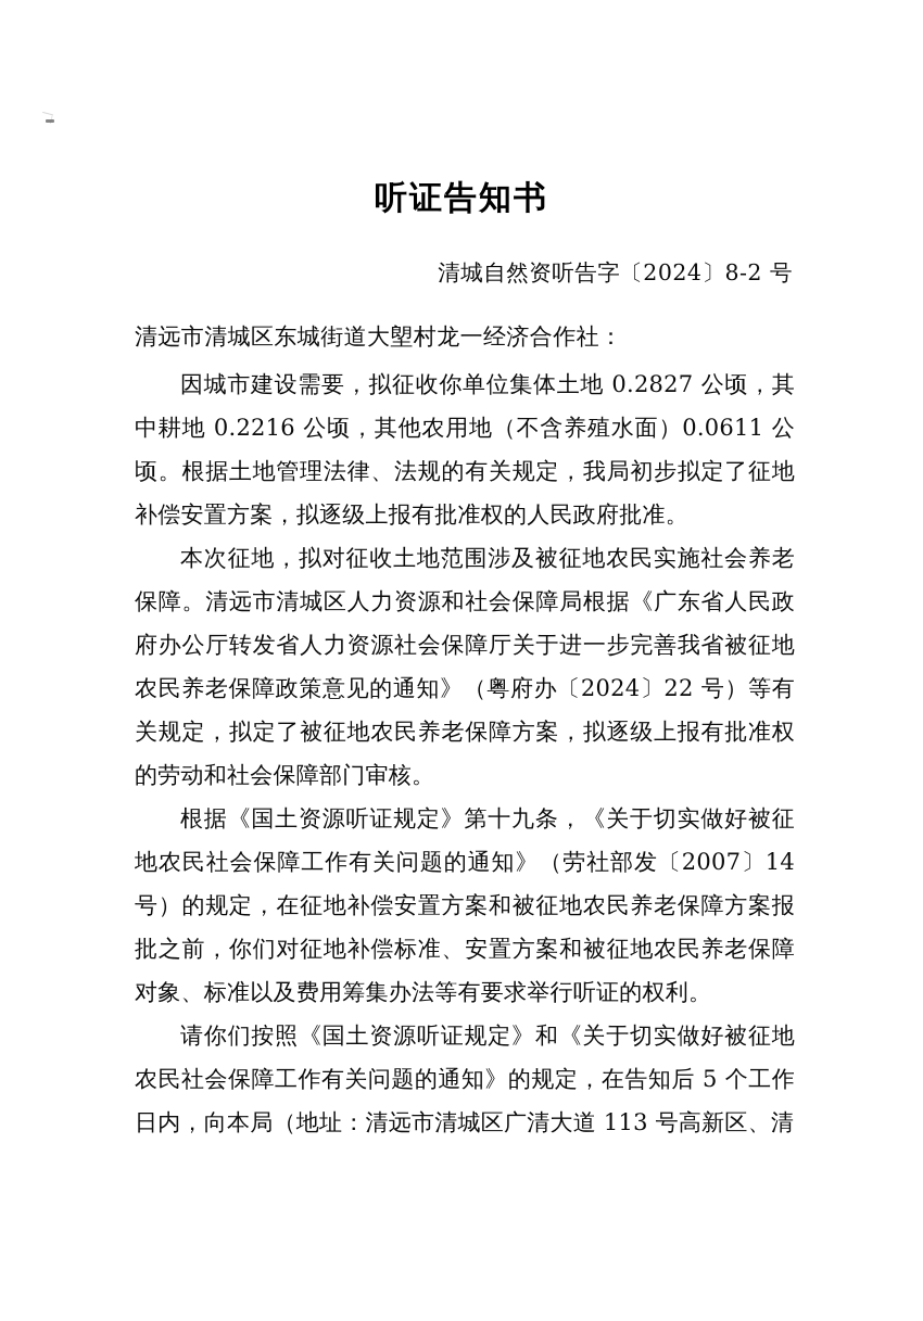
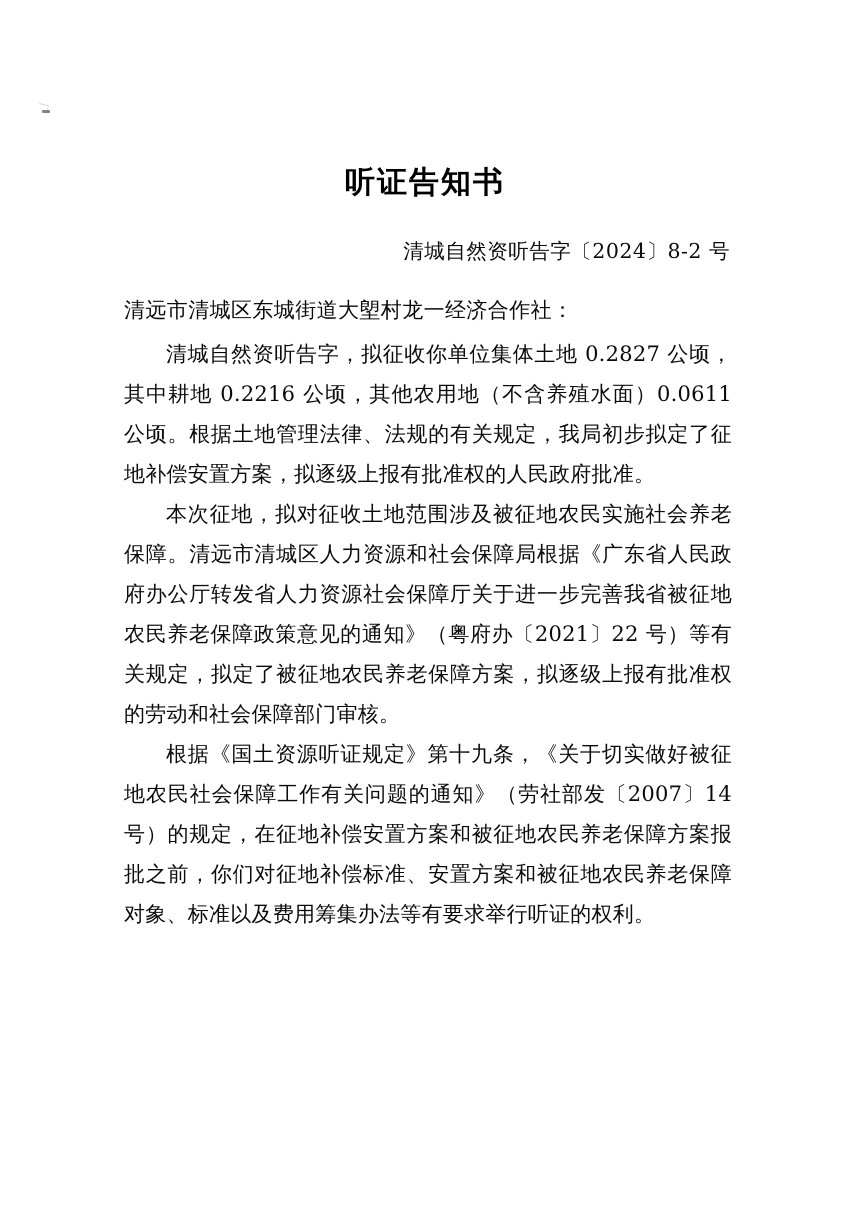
  听证告知书
  清城自然资听告字〔2024〕8-2 号
  清远市清城区东城街道大塱村龙一经济合作社：
- 因城市建设需要，拟征收你单位集体土地 0.2827 公顷，其中耕地 0.2216 公顷，其他农用地（不含养殖水面）0.0611 公顷。根据土地管理法律、法规的有关规定，我局初步拟定了征地补偿安置方案，拟逐级上报有批准权的人民政府批准。
+ 清城自然资听告字，拟征收你单位集体土地 0.2827 公顷，其中耕地 0.2216 公顷，其他农用地（不含养殖水面）0.0611 公顷。根据土地管理法律、法规的有关规定，我局初步拟定了征地补偿安置方案，拟逐级上报有批准权的人民政府批准。
- 本次征地，拟对征收土地范围涉及被征地农民实施社会养老保障。清远市清城区人力资源和社会保障局根据《广东省人民政府办公厅转发省人力资源社会保障厅关于进一步完善我省被征地农民养老保障政策意见的通知》（粤府办〔2024〕22 号）等有关规定，拟定了被征地农民养老保障方案，拟逐级上报有批准权的劳动和社会保障部门审核。
+ 本次征地，拟对征收土地范围涉及被征地农民实施社会养老保障。清远市清城区人力资源和社会保障局根据《广东省人民政府办公厅转发省人力资源社会保障厅关于进一步完善我省被征地农民养老保障政策意见的通知》（粤府办〔2021〕22 号）等有关规定，拟定了被征地农民养老保障方案，拟逐级上报有批准权的劳动和社会保障部门审核。
  根据《国土资源听证规定》第十九条，《关于切实做好被征地农民社会保障工作有关问题的通知》（劳社部发〔2007〕14 号）的规定，在征地补偿安置方案和被征地农民养老保障方案报批之前，你们对征地补偿标准、安置方案和被征地农民养老保障对象、标准以及费用筹集办法等有要求举行听证的权利。
- 请你们按照《国土资源听证规定》和《关于切实做好被征地农民社会保障工作有关问题的通知》的规定，在告知后 5 个工作日内，向本局（地址：清远市清城区广清大道 113 号高新区、清
